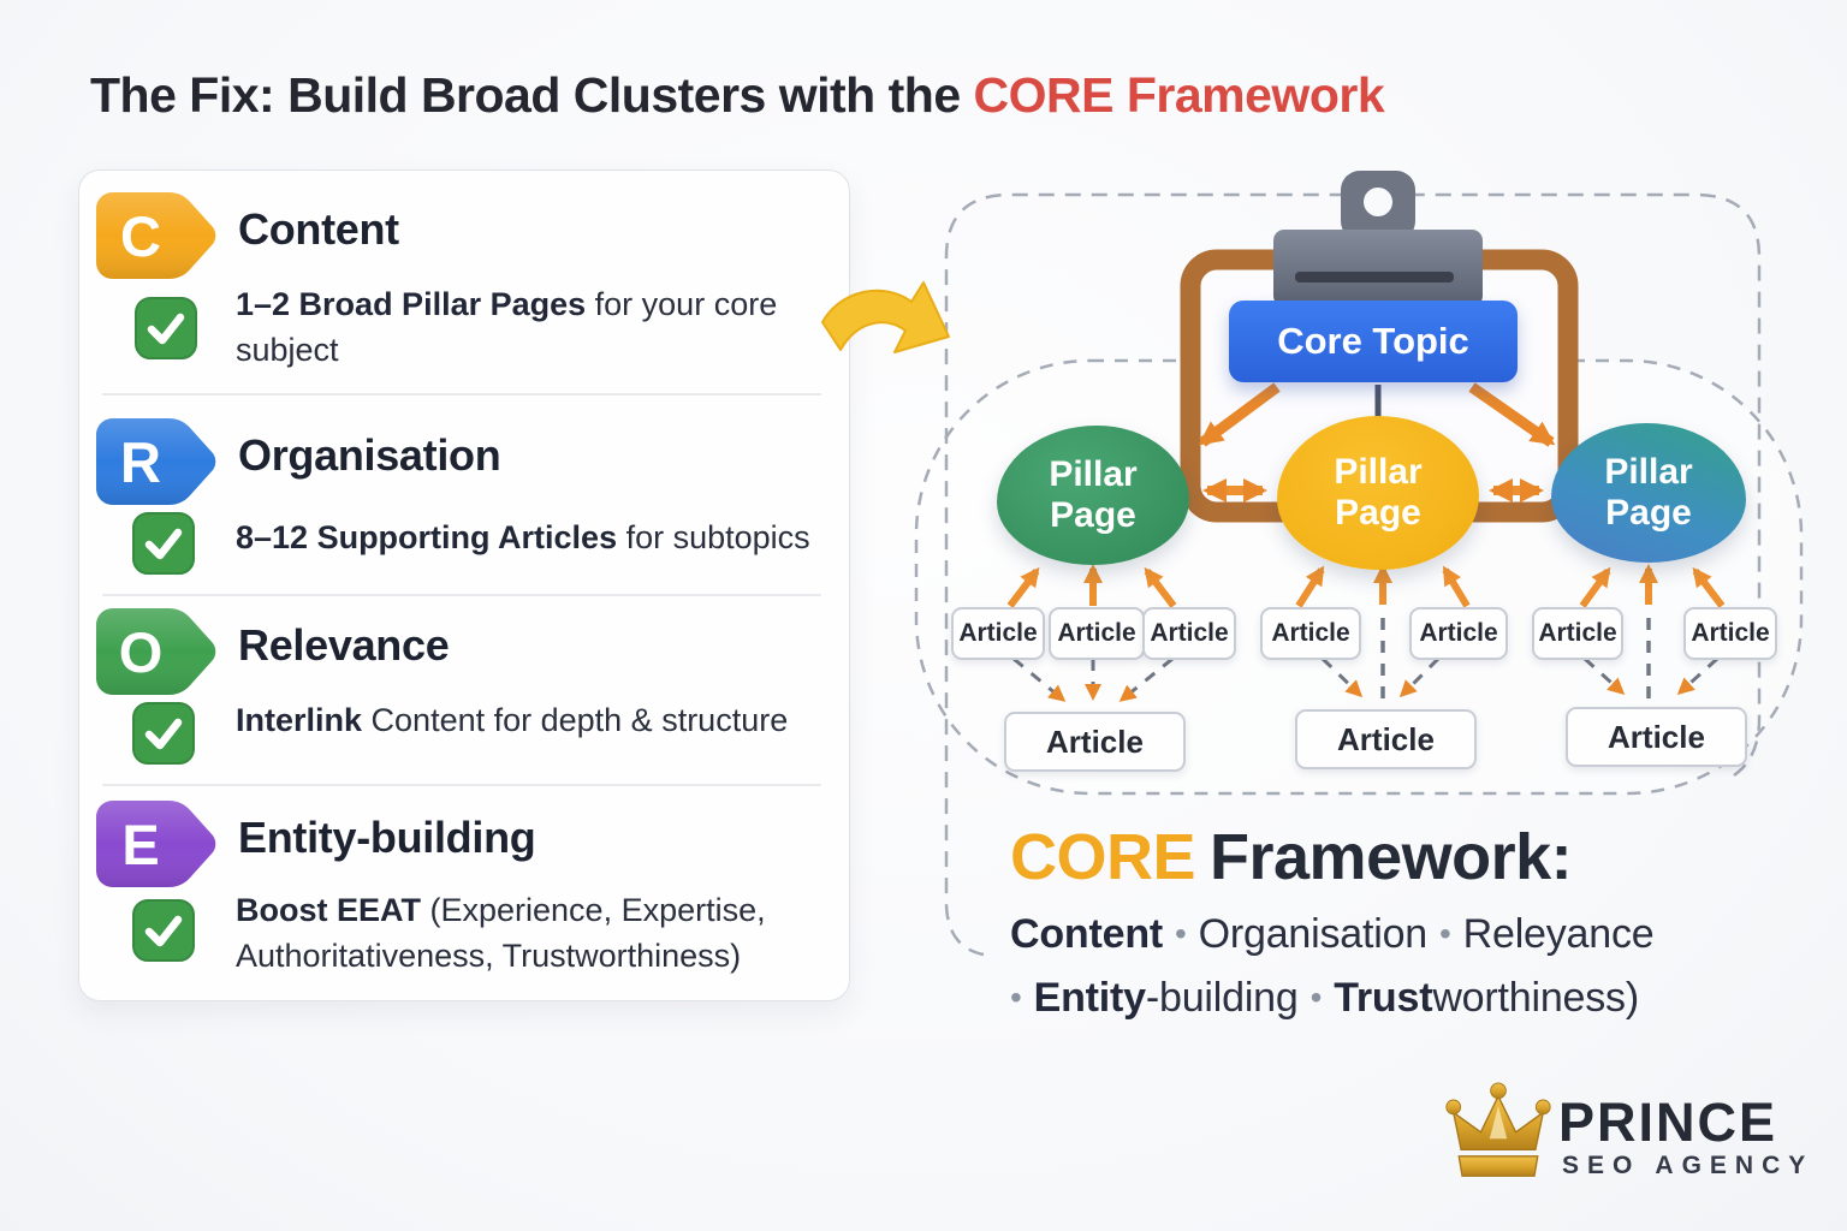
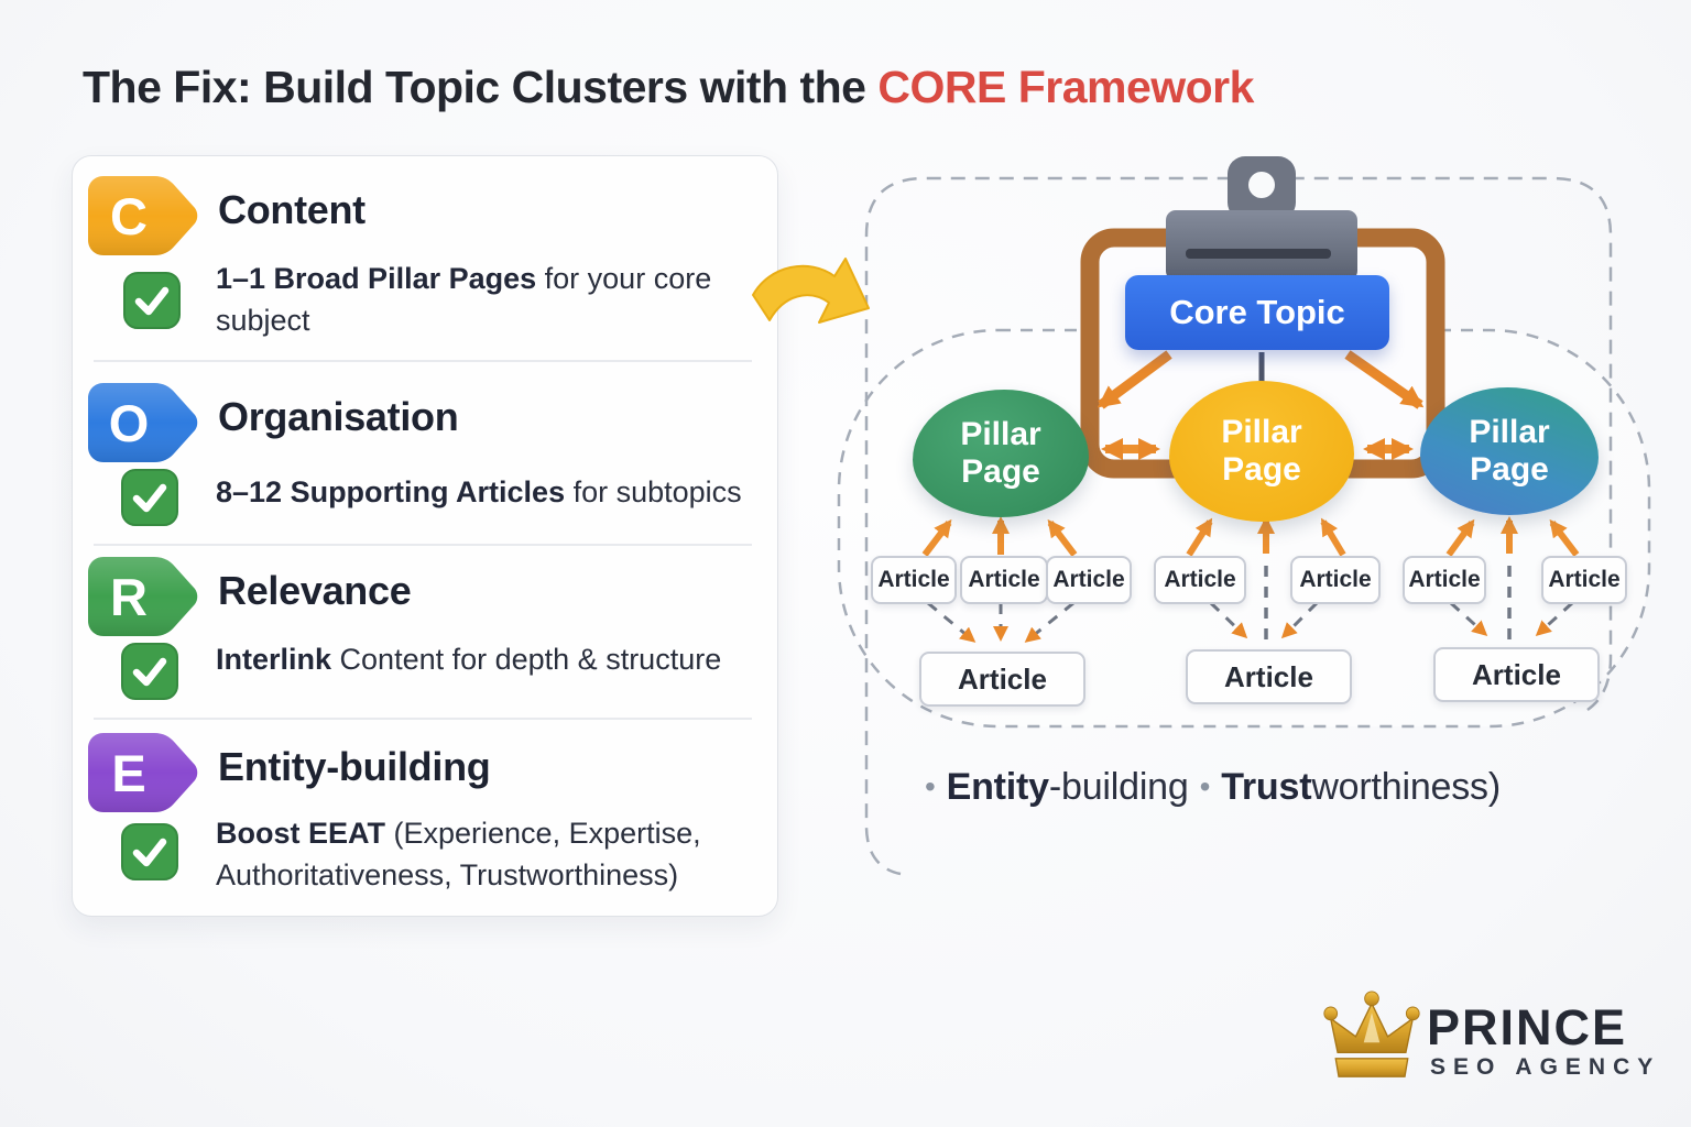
- The Fix: Build Broad Clusters with the CORE Framework
+ The Fix: Build Topic Clusters with the CORE Framework
  C
  Content
- 1–2 Broad Pillar Pages for your core subject
+ 1–1 Broad Pillar Pages for your core subject
- R
+ O
  Organisation
  8–12 Supporting Articles for subtopics
- O
+ R
  Relevance
  Interlink Content for depth & structure
  E
  Entity-building
  Boost EEAT (Experience, Expertise, Authoritativeness, Trustworthiness)
  Core Topic
  Pillar Page
  Pillar Page
  Pillar Page
  Article
  Article
  Article
  Article
  Article
  Article
  Article
  Article
  Article
  Article
- CORE Framework:
- Content • Organisation • Releyance
  • Entity-building • Trustworthiness)
  PRINCE
  SEO AGENCY
